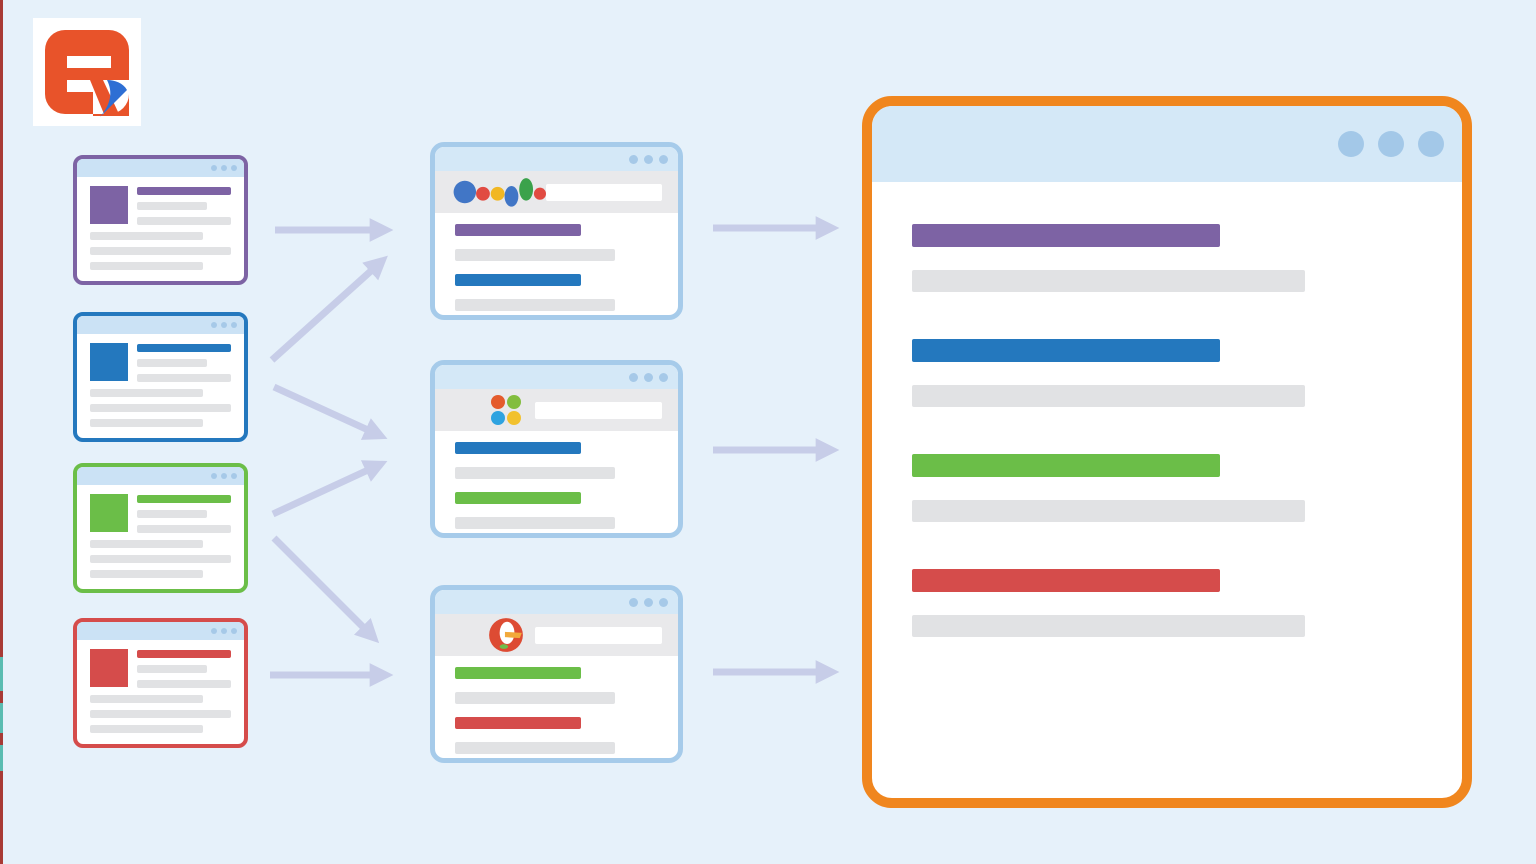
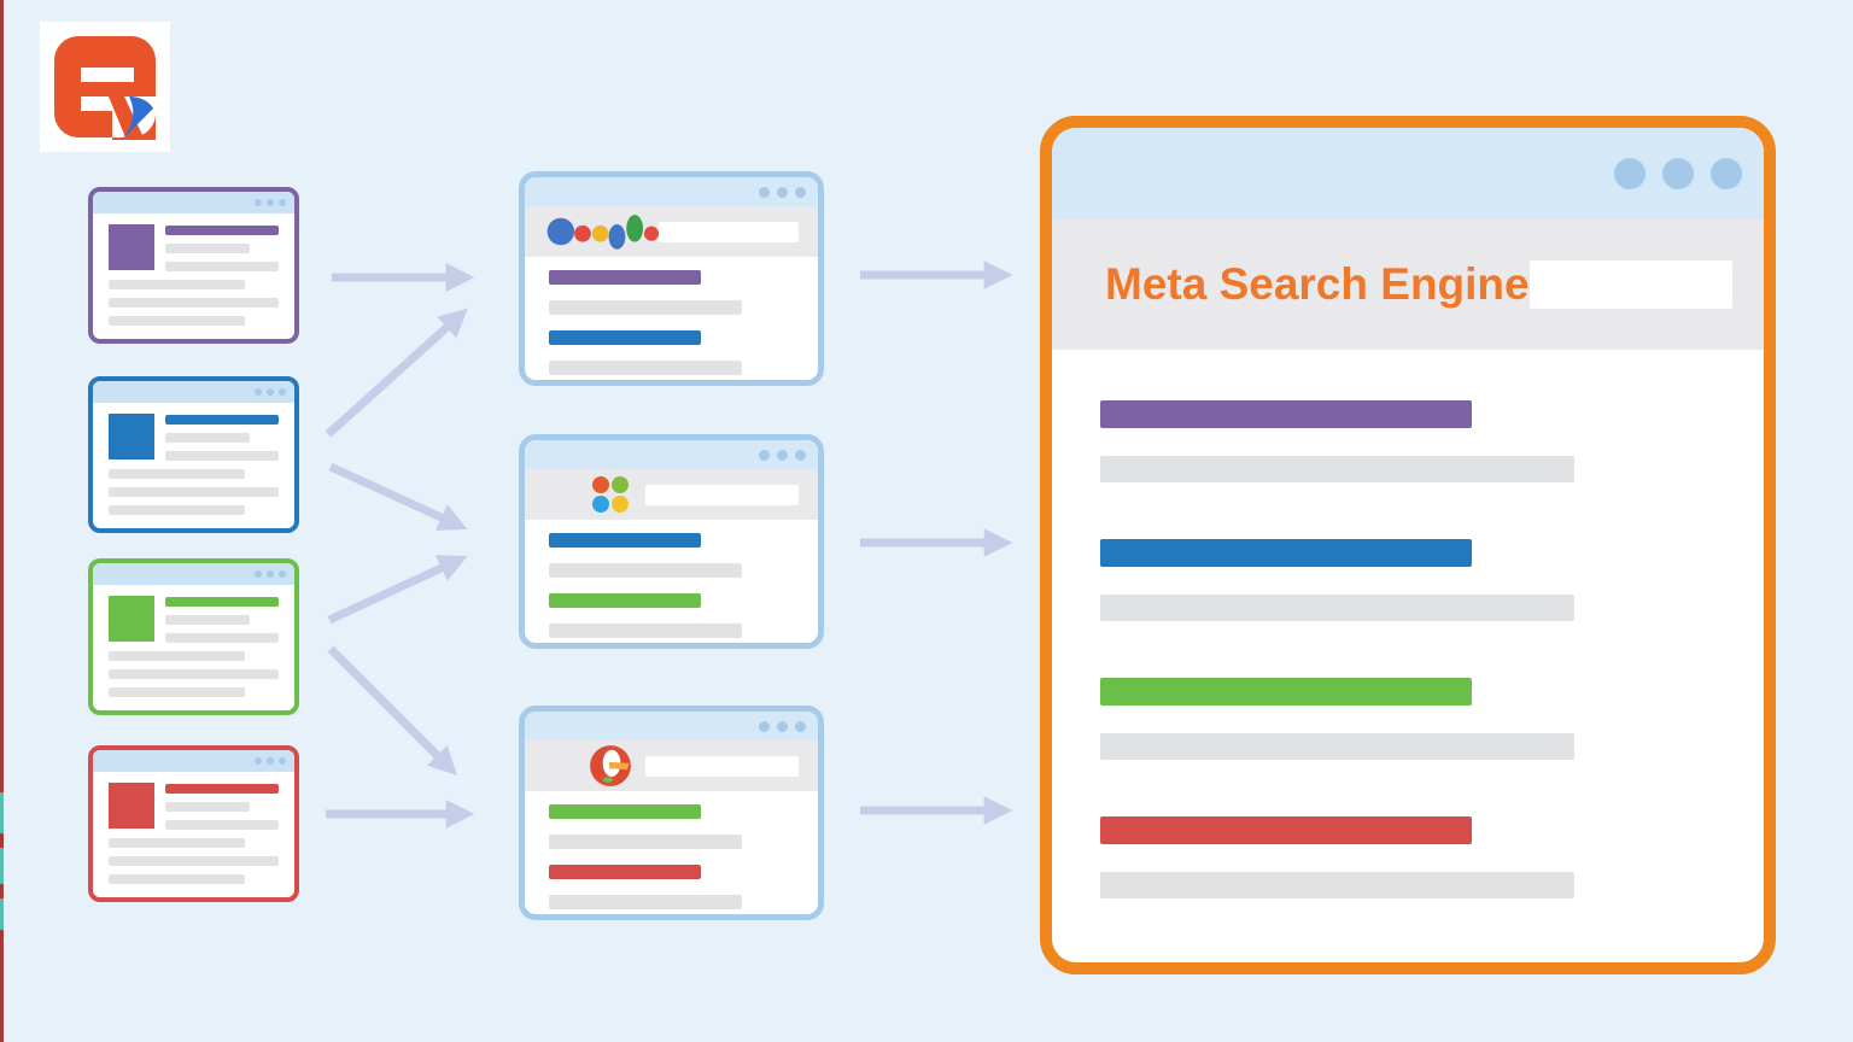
+ Meta Search Engine
